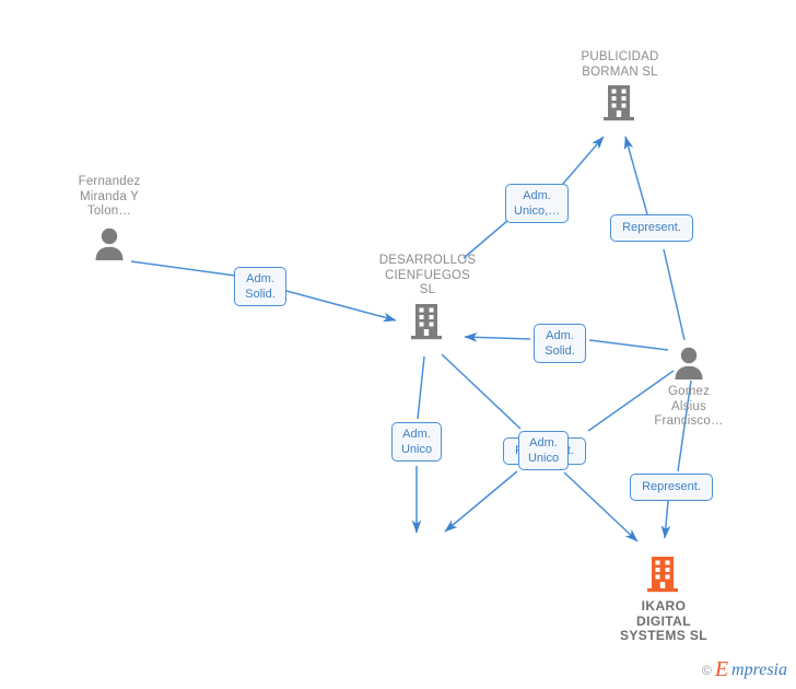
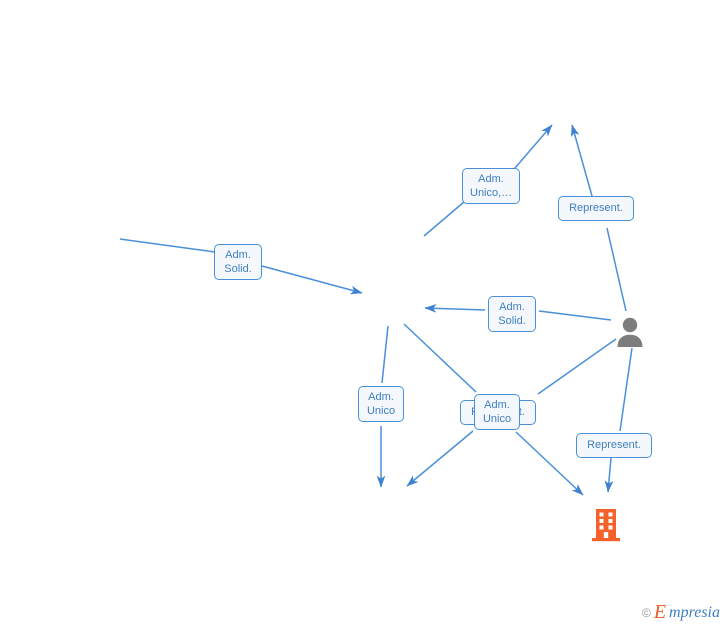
- PUBLICIDAD
- BORMAN SL
- Fernandez
- Miranda Y
- Tolon…
- DESARROLLOS
- CIENFUEGOS
- SL
- Gomez
- Alsius
- Francisco…
- IKARO
- DIGITAL
- SYSTEMS SL
  Adm.
  Unico,…
  Represent.
  Adm.
  Solid.
  Adm.
  Solid.
  Adm.
  Unico
  Adm.
  Unico
  Represent.
  ©
  E
  mpresia
